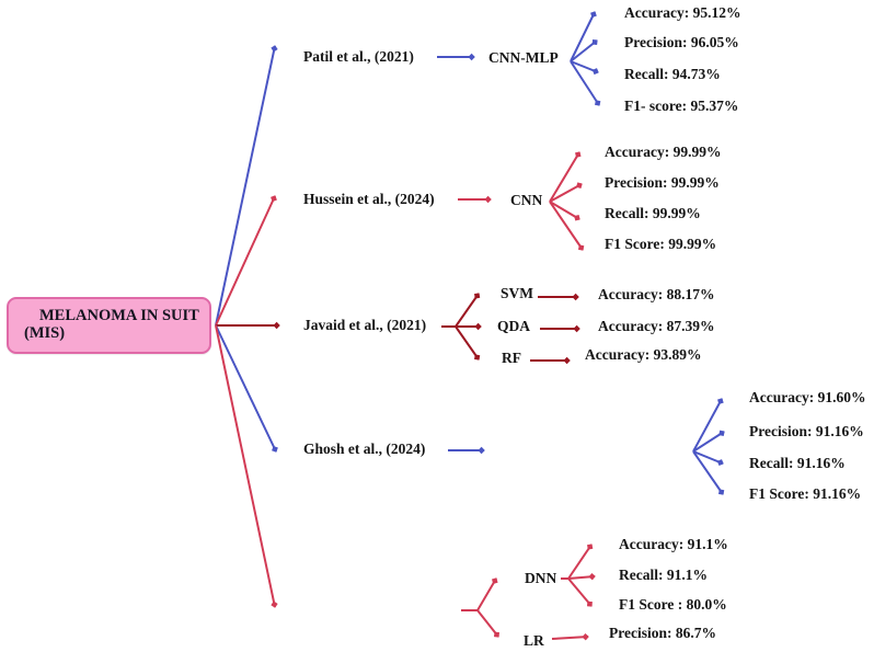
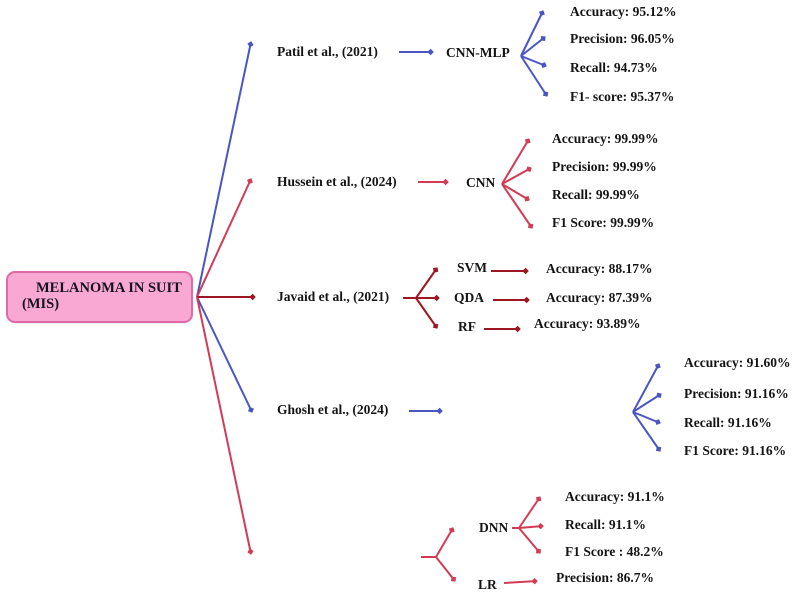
  MELANOMA IN SUIT (MIS)
  Patil et al., (2021)
  CNN-MLP
  Accuracy: 95.12%
  Precision: 96.05%
  Recall: 94.73%
  F1- score: 95.37%
  Hussein et al., (2024)
  CNN
  Accuracy: 99.99%
  Precision: 99.99%
  Recall: 99.99%
  F1 Score: 99.99%
  Javaid et al., (2021)
  SVM
  QDA
  RF
  Accuracy: 88.17%
  Accuracy: 87.39%
  Accuracy: 93.89%
  Ghosh et al., (2024)
  Accuracy: 91.60%
  Precision: 91.16%
  Recall: 91.16%
  F1 Score: 91.16%
  DNN
  LR
  Accuracy: 91.1%
  Recall: 91.1%
- F1 Score : 80.0%
+ F1 Score : 48.2%
  Precision: 86.7%
